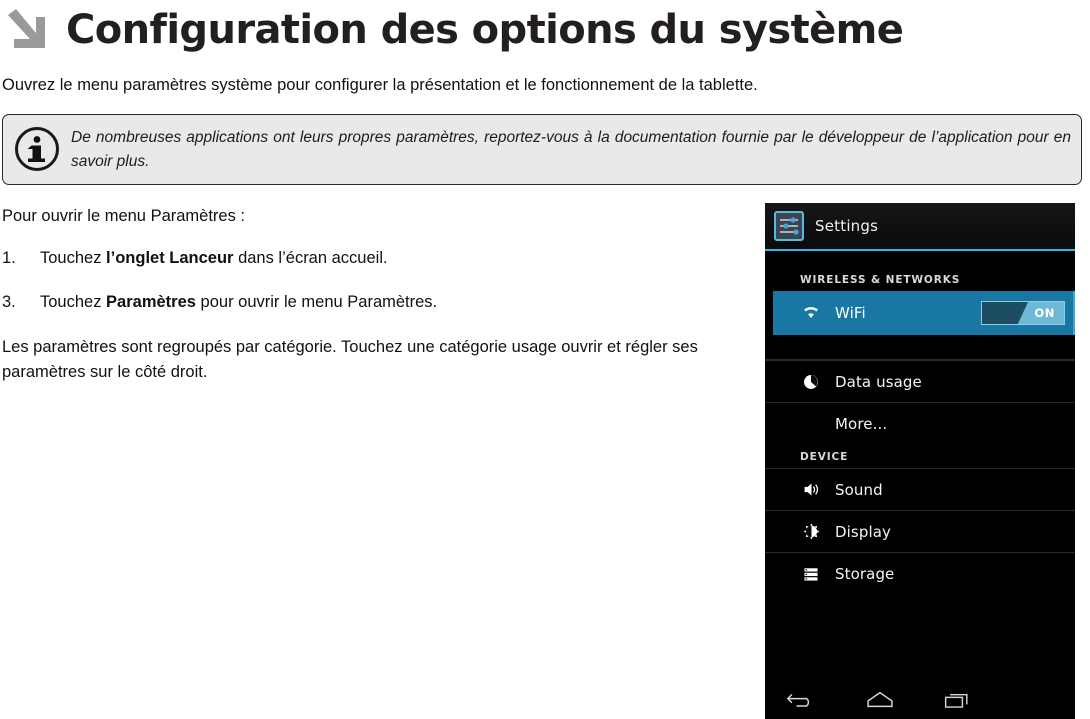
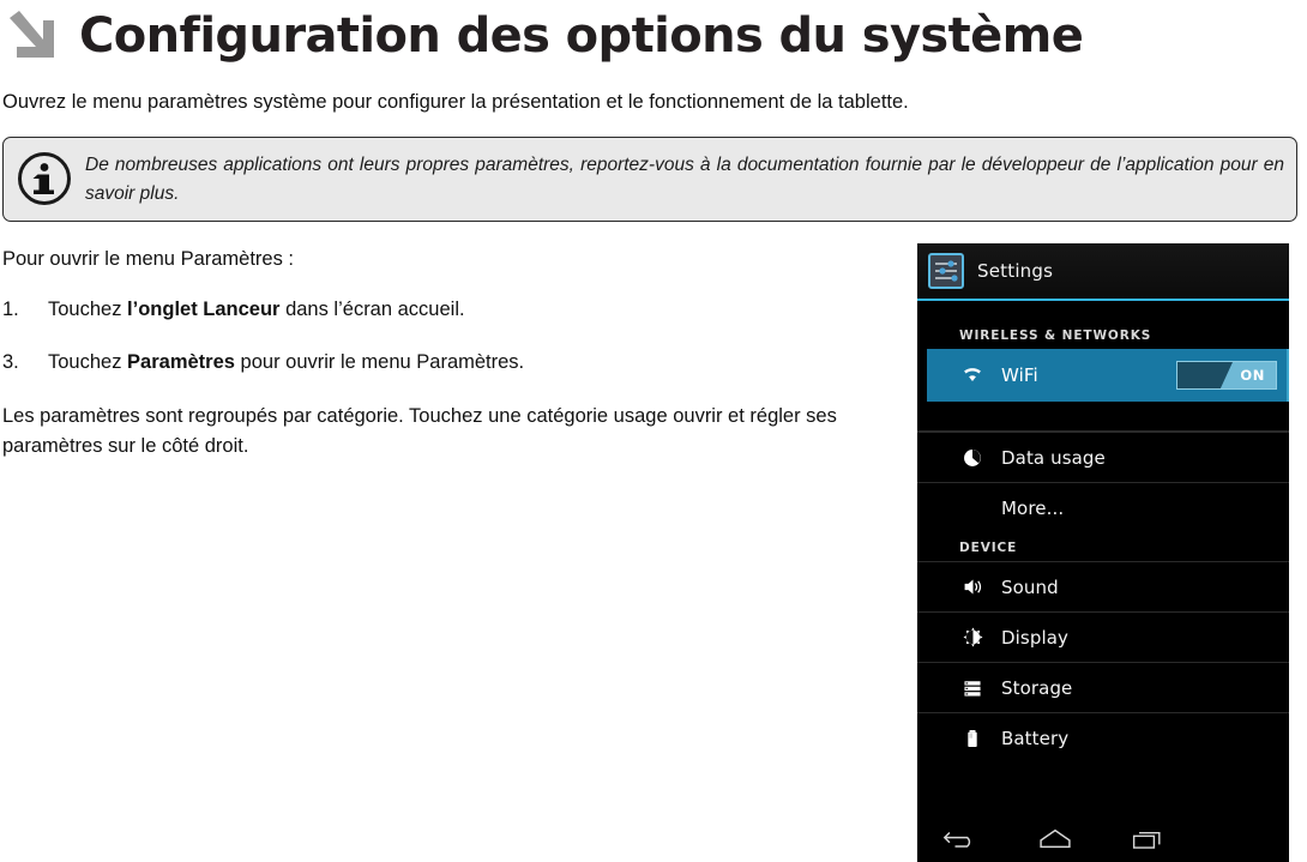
  Configuration des options du système
  Ouvrez le menu paramètres système pour configurer la présentation et le fonctionnement de la tablette.
  De nombreuses applications ont leurs propres paramètres, reportez-vous à la documentation fournie par le développeur de l’application pour en savoir plus.
  Pour ouvrir le menu Paramètres :
  1.
  Touchez l’onglet Lanceur dans l’écran accueil.
  3.
  Touchez Paramètres pour ouvrir le menu Paramètres.
  Les paramètres sont regroupés par catégorie. Touchez une catégorie usage ouvrir et régler ses paramètres sur le côté droit.
  Settings
  WIRELESS & NETWORKS
  WiFi
  ON
  Data usage
  More...
  DEVICE
  Sound
  Display
  Storage
+ Battery
